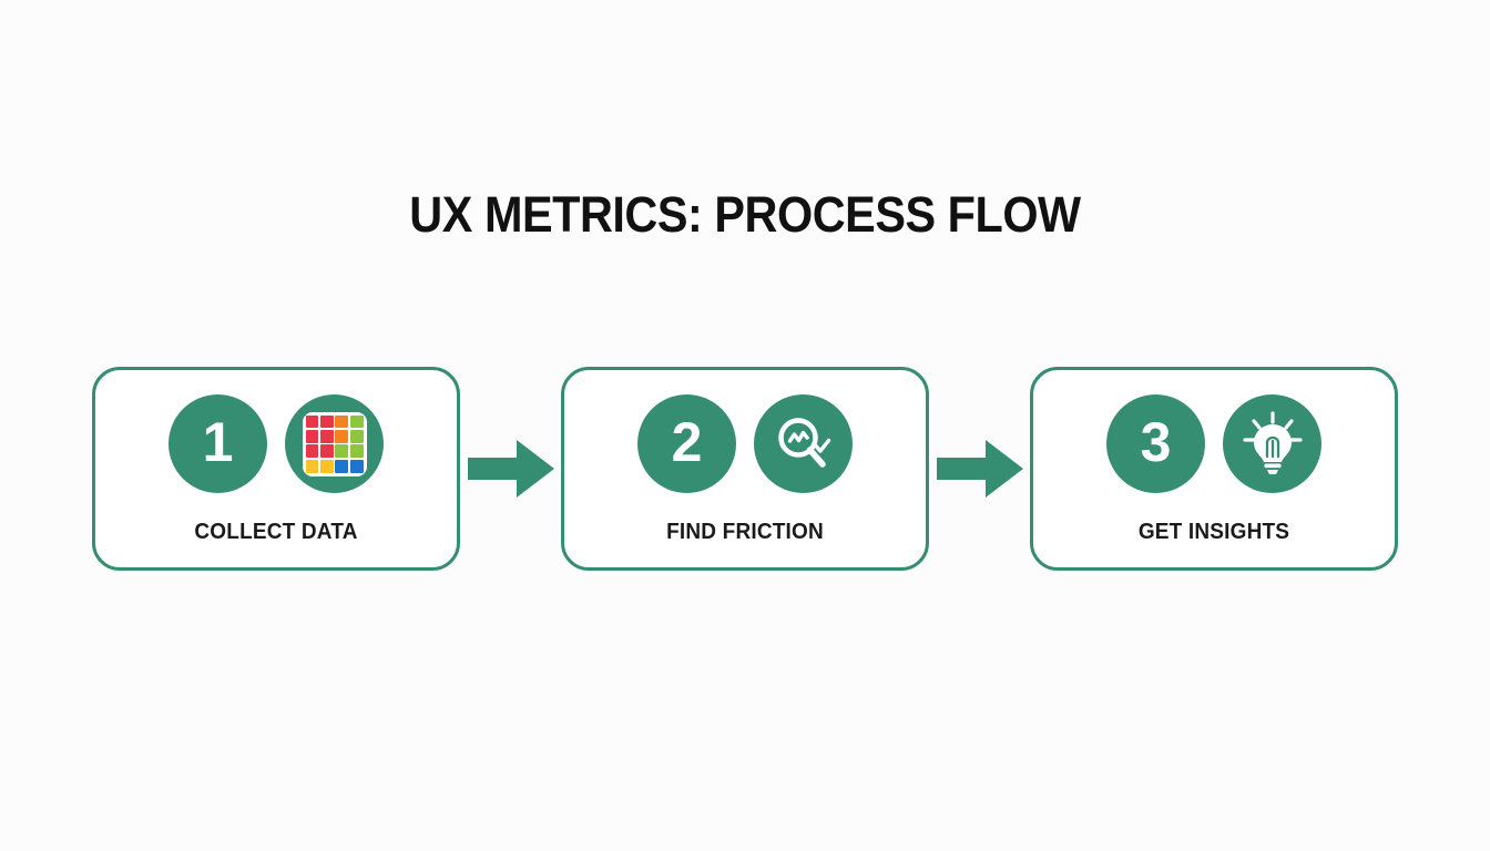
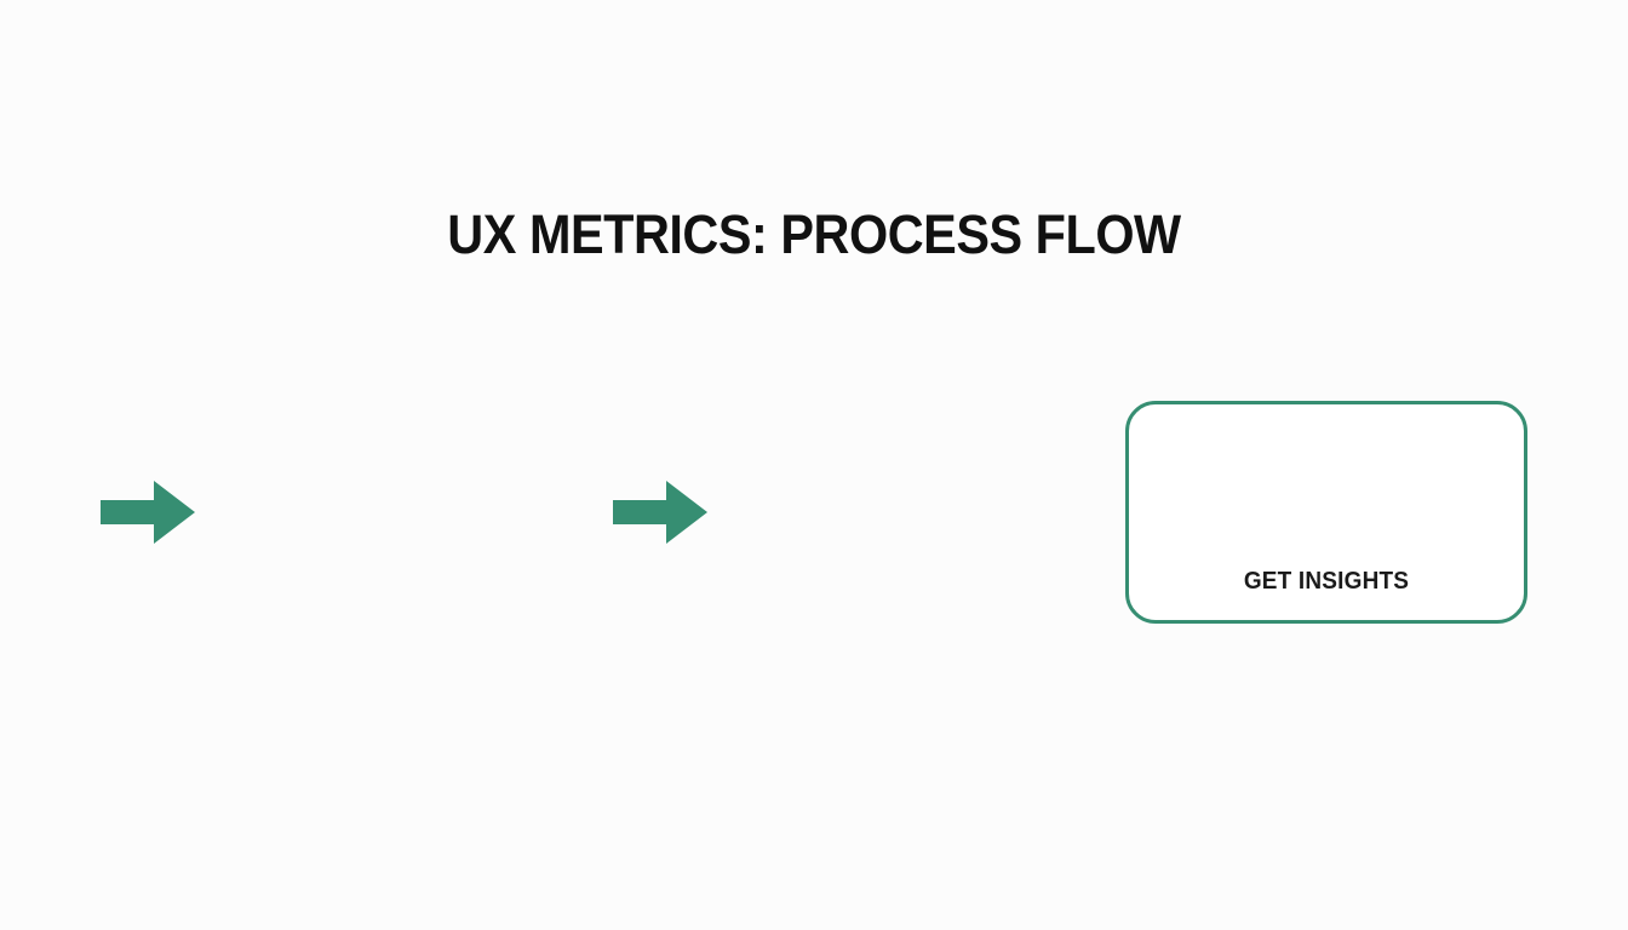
  UX METRICS: PROCESS FLOW
- 1
- COLLECT DATA
- 2
- FIND FRICTION
- 3
  GET INSIGHTS
